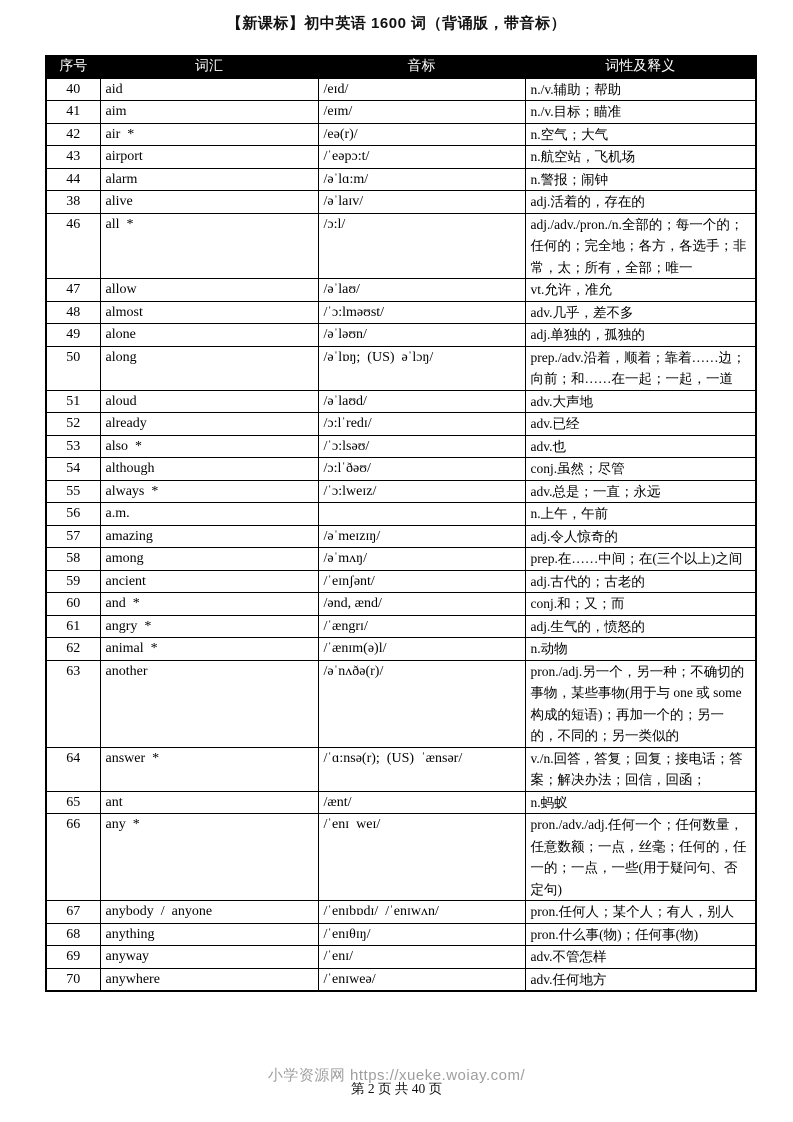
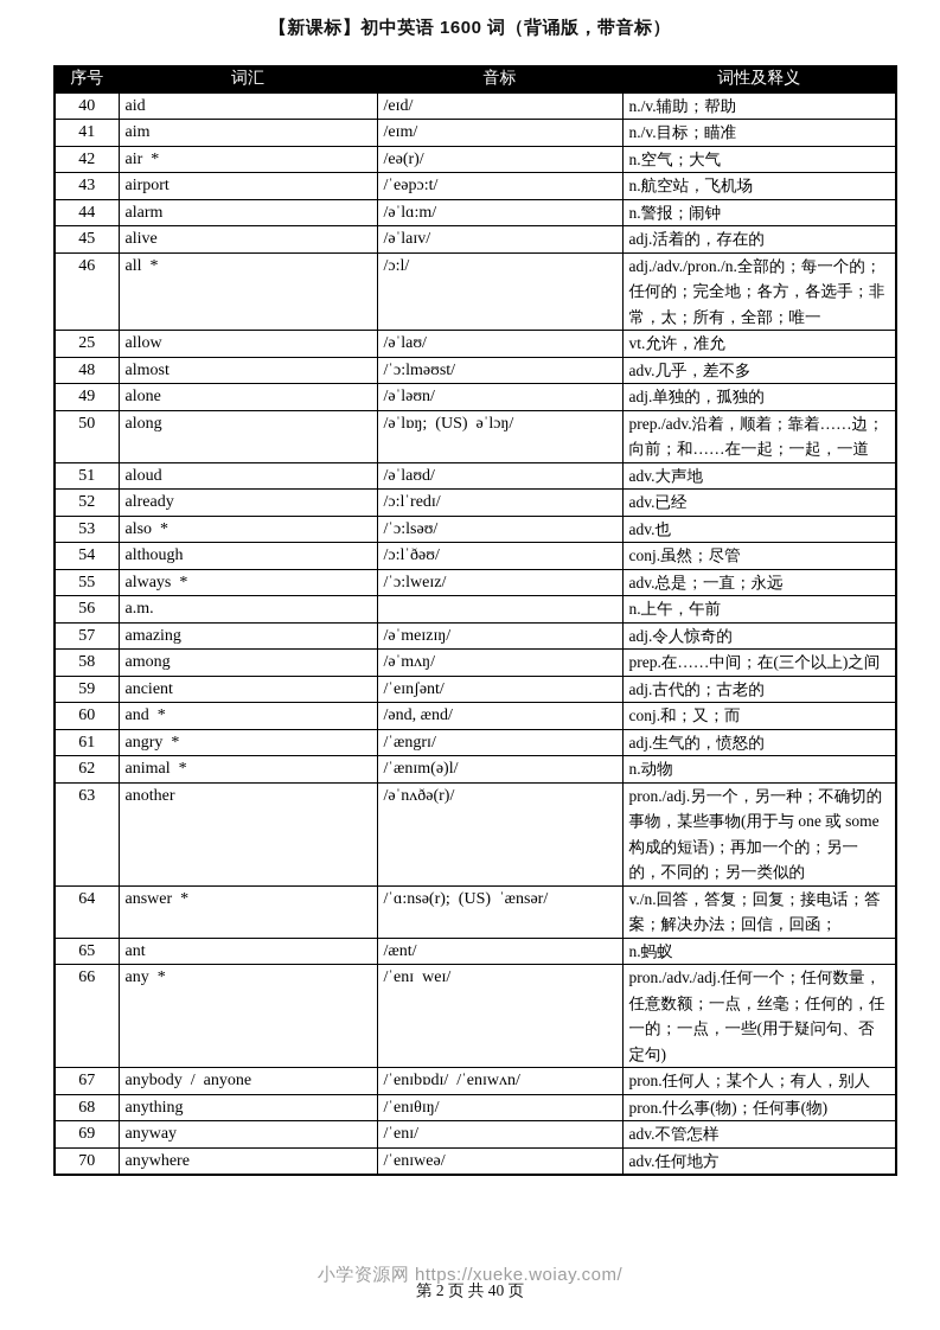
  【新课标】初中英语 1600 词（背诵版，带音标）
  序号	词汇	音标	词性及释义
  40	aid	/eɪd/	n./v.辅助；帮助
  41	aim	/eɪm/	n./v.目标；瞄准
  42	air *	/eə(r)/	n.空气；大气
  43	airport	/ˈeəpɔ:t/	n.航空站，飞机场
  44	alarm	/əˈlɑ:m/	n.警报；闹钟
- 38	alive	/əˈlaɪv/	adj.活着的，存在的
+ 45	alive	/əˈlaɪv/	adj.活着的，存在的
  46	all *	/ɔ:l/	adj./adv./pron./n.全部的；每一个的；任何的；完全地；各方，各选手；非常，太；所有，全部；唯一
- 47	allow	/əˈlaʊ/	vt.允许，准允
+ 25	allow	/əˈlaʊ/	vt.允许，准允
  48	almost	/ˈɔ:lməʊst/	adv.几乎，差不多
  49	alone	/əˈləʊn/	adj.单独的，孤独的
  50	along	/əˈlɒŋ; (US) əˈlɔŋ/	prep./adv.沿着，顺着；靠着……边；向前；和……在一起；一起，一道
  51	aloud	/əˈlaʊd/	adv.大声地
  52	already	/ɔ:lˈredɪ/	adv.已经
  53	also *	/ˈɔ:lsəʊ/	adv.也
  54	although	/ɔ:lˈðəʊ/	conj.虽然；尽管
  55	always *	/ˈɔ:lweɪz/	adv.总是；一直；永远
  56	a.m.		n.上午，午前
  57	amazing	/əˈmeɪzɪŋ/	adj.令人惊奇的
  58	among	/əˈmʌŋ/	prep.在……中间；在(三个以上)之间
  59	ancient	/ˈeɪnʃənt/	adj.古代的；古老的
  60	and *	/ənd, ænd/	conj.和；又；而
  61	angry *	/ˈængrɪ/	adj.生气的，愤怒的
  62	animal *	/ˈænɪm(ə)l/	n.动物
  63	another	/əˈnʌðə(r)/	pron./adj.另一个，另一种；不确切的事物，某些事物(用于与 one 或 some 构成的短语)；再加一个的；另一的，不同的；另一类似的
  64	answer *	/ˈɑ:nsə(r); (US) ˈænsər/	v./n.回答，答复；回复；接电话；答案；解决办法；回信，回函；
  65	ant	/ænt/	n.蚂蚁
  66	any *	/ˈenɪ weɪ/	pron./adv./adj.任何一个；任何数量，任意数额；一点，丝毫；任何的，任一的；一点，一些(用于疑问句、否定句)
  67	anybody / anyone	/ˈenɪbɒdɪ/ /ˈenɪwʌn/	pron.任何人；某个人；有人，别人
  68	anything	/ˈenɪθɪŋ/	pron.什么事(物)；任何事(物)
  69	anyway	/ˈenɪ/	adv.不管怎样
  70	anywhere	/ˈenɪweə/	adv.任何地方
  小学资源网 https://xueke.woiay.com/
  第 2 页 共 40 页
